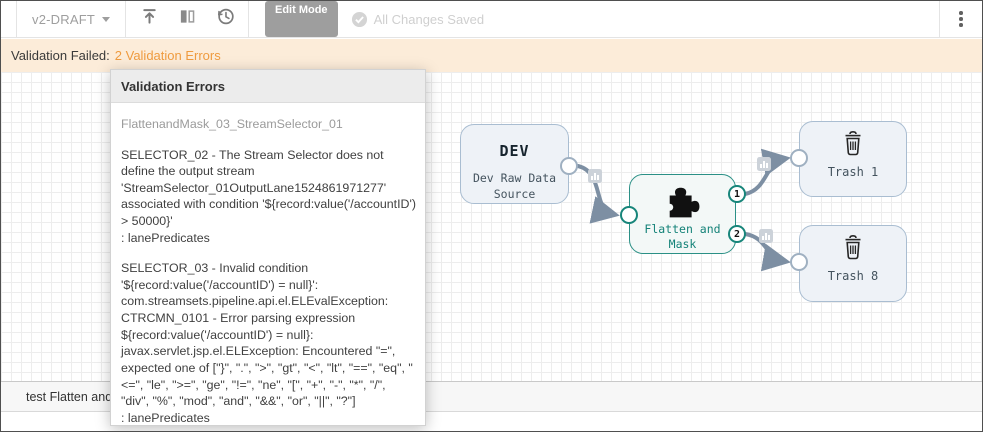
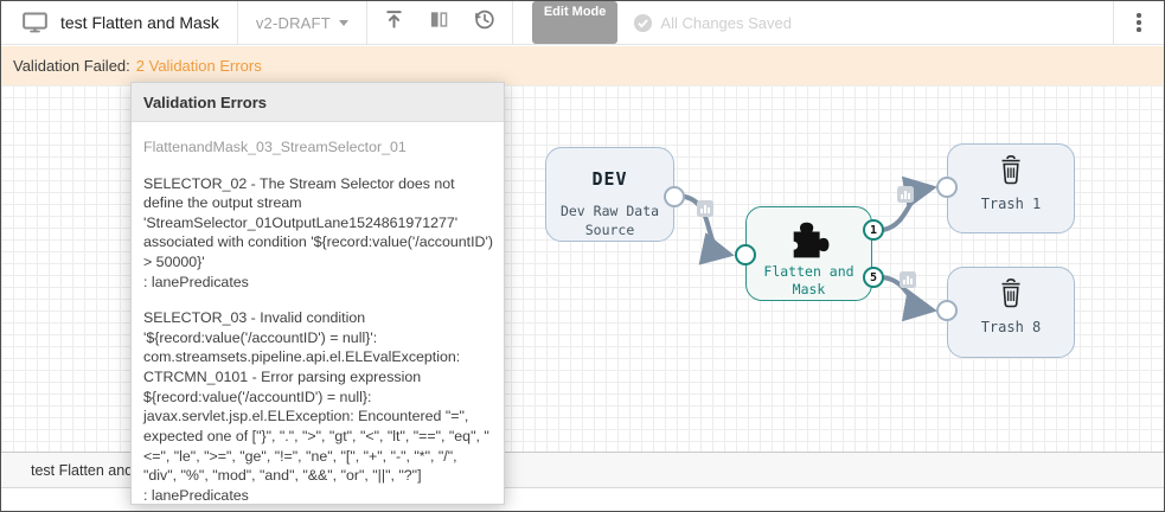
+ test Flatten and Mask
  v2-DRAFT
  Edit Mode
  All Changes Saved
  Validation Failed:
  2 Validation Errors
  DEV
  Dev Raw Data Source
  Flatten and Mask
  1
- 2
+ 5
  Trash 1
  Trash 8
  test Flatten and
  Validation Errors
  FlattenandMask_03_StreamSelector_01
  SELECTOR_02 - The Stream Selector does not define the output stream 'StreamSelector_01OutputLane1524861971277' associated with condition '${record:value('/accountID') > 50000}'
  : lanePredicates
  SELECTOR_03 - Invalid condition '${record:value('/accountID') = null}': com.streamsets.pipeline.api.el.ELEvalException: CTRCMN_0101 - Error parsing expression ${record:value('/accountID') = null}: javax.servlet.jsp.el.ELException: Encountered "=", expected one of ["}", ".", ">", "gt", "<", "lt", "==", "eq", "<=", "le", ">=", "ge", "!=", "ne", "[", "+", "-", "*", "/", "div", "%", "mod", "and", "&&", "or", "||", "?"]
  : lanePredicates
